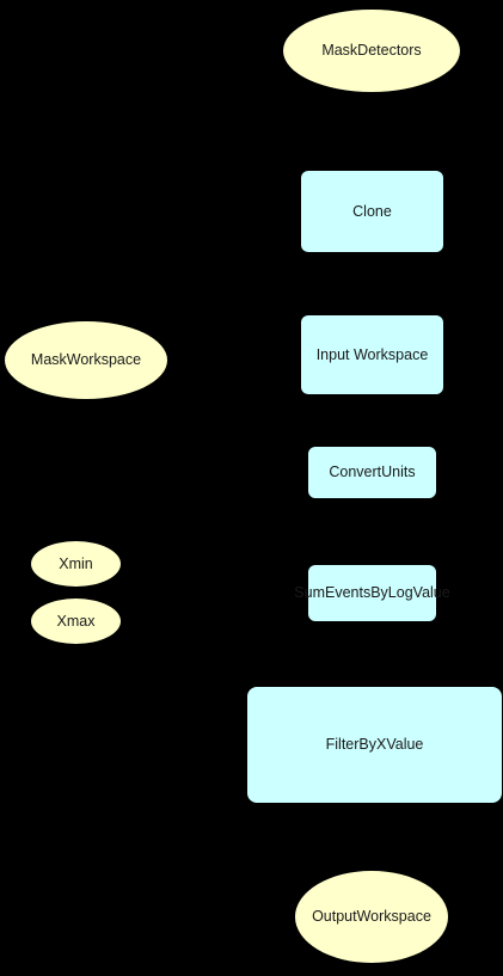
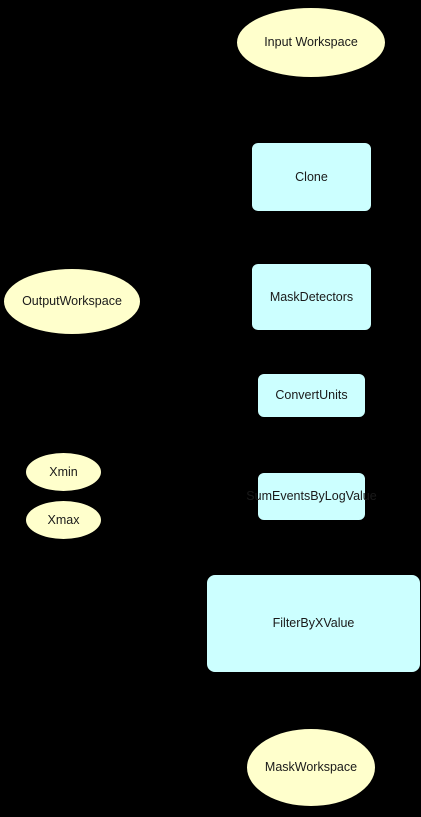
- MaskDetectors
+ Input Workspace
  Clone
- MaskWorkspace
+ OutputWorkspace
- Input Workspace
+ MaskDetectors
  ConvertUnits
  Xmin
  SumEventsByLogValue
  Xmax
  FilterByXValue
- OutputWorkspace
+ MaskWorkspace
